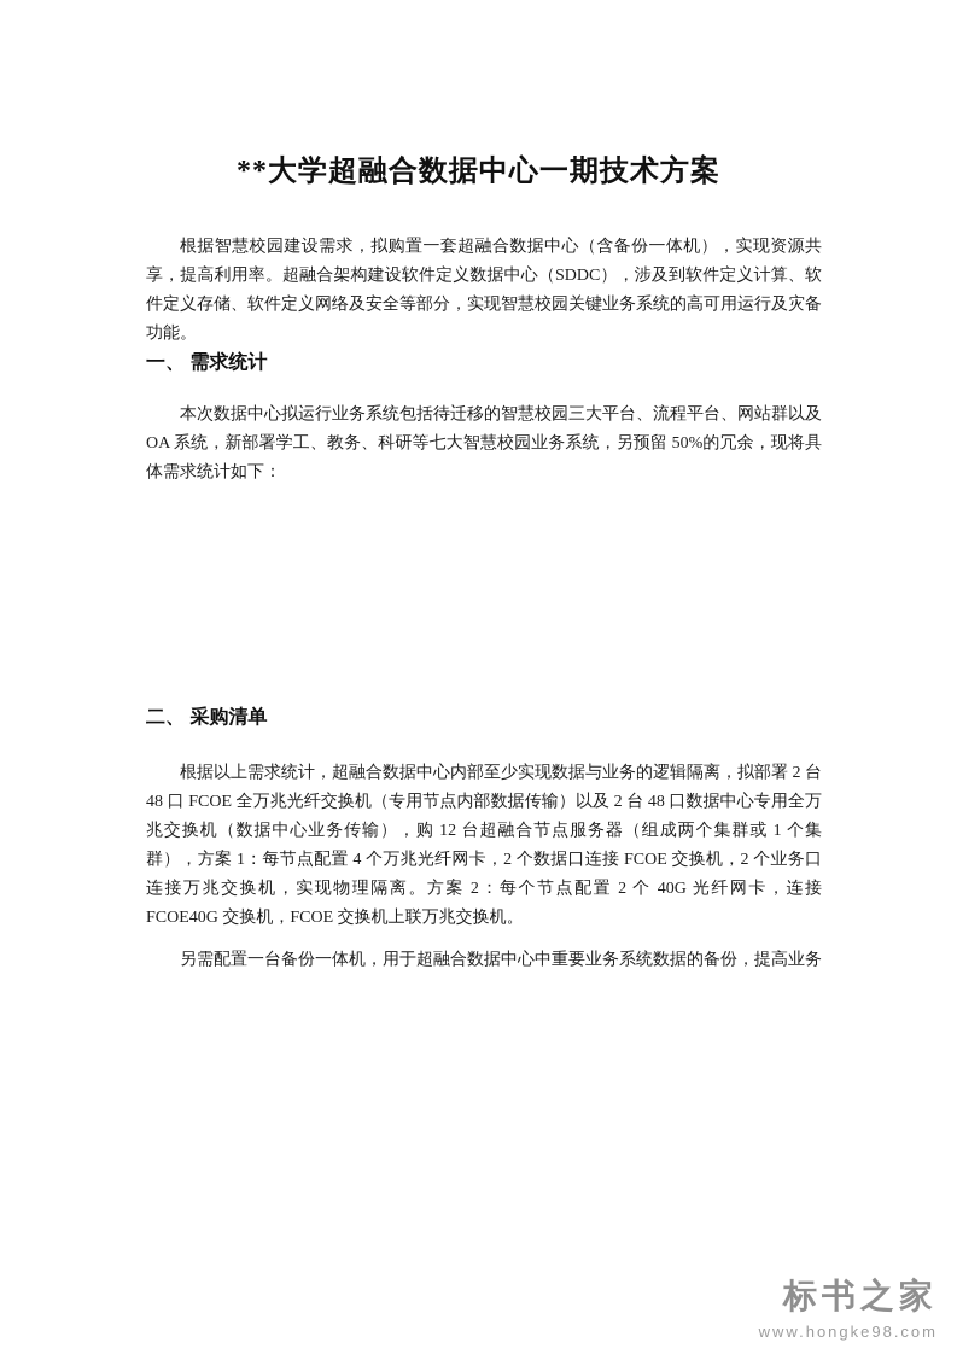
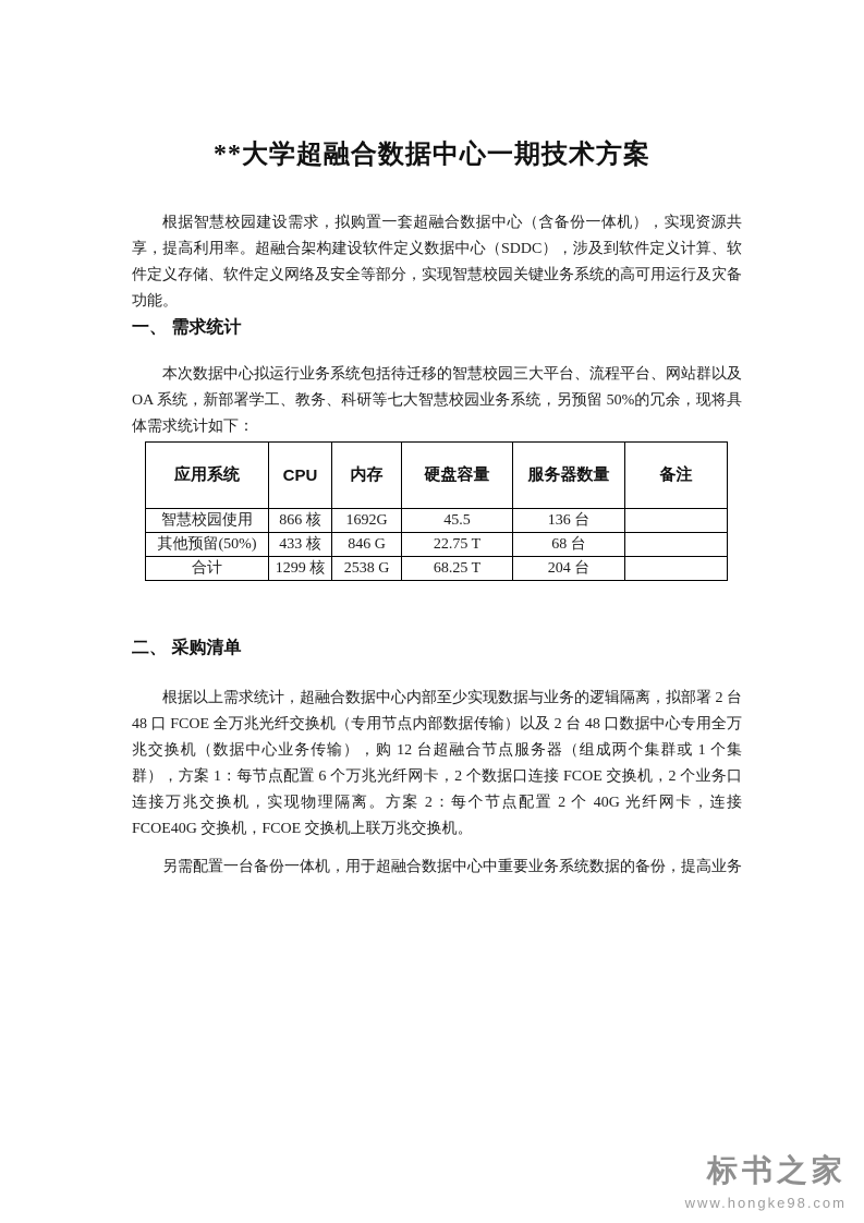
  **大学超融合数据中心一期技术方案
  根据智慧校园建设需求，拟购置一套超融合数据中心（含备份一体机），实现资源共享，提高利用率。超融合架构建设软件定义数据中心（SDDC），涉及到软件定义计算、软件定义存储、软件定义网络及安全等部分，实现智慧校园关键业务系统的高可用运行及灾备功能。
  一、 需求统计
  本次数据中心拟运行业务系统包括待迁移的智慧校园三大平台、流程平台、网站群以及OA 系统，新部署学工、教务、科研等七大智慧校园业务系统，另预留 50%的冗余，现将具体需求统计如下：
+ 应用系统	CPU	内存	硬盘容量	服务器数量	备注
+ 智慧校园使用	866 核	1692G	45.5	136 台
+ 其他预留(50%)	433 核	846 G	22.75 T	68 台
+ 合计	1299 核	2538 G	68.25 T	204 台
  二、 采购清单
- 根据以上需求统计，超融合数据中心内部至少实现数据与业务的逻辑隔离，拟部署 2 台 48 口 FCOE 全万兆光纤交换机（专用节点内部数据传输）以及 2 台 48 口数据中心专用全万兆交换机（数据中心业务传输），购 12 台超融合节点服务器（组成两个集群或 1 个集群），方案 1：每节点配置 4 个万兆光纤网卡，2 个数据口连接 FCOE 交换机，2 个业务口连接万兆交换机，实现物理隔离。方案 2：每个节点配置 2 个 40G 光纤网卡，连接 FCOE40G 交换机，FCOE 交换机上联万兆交换机。
+ 根据以上需求统计，超融合数据中心内部至少实现数据与业务的逻辑隔离，拟部署 2 台 48 口 FCOE 全万兆光纤交换机（专用节点内部数据传输）以及 2 台 48 口数据中心专用全万兆交换机（数据中心业务传输），购 12 台超融合节点服务器（组成两个集群或 1 个集群），方案 1：每节点配置 6 个万兆光纤网卡，2 个数据口连接 FCOE 交换机，2 个业务口连接万兆交换机，实现物理隔离。方案 2：每个节点配置 2 个 40G 光纤网卡，连接 FCOE40G 交换机，FCOE 交换机上联万兆交换机。
  另需配置一台备份一体机，用于超融合数据中心中重要业务系统数据的备份，提高业务
  标书之家
  www.hongke98.com
